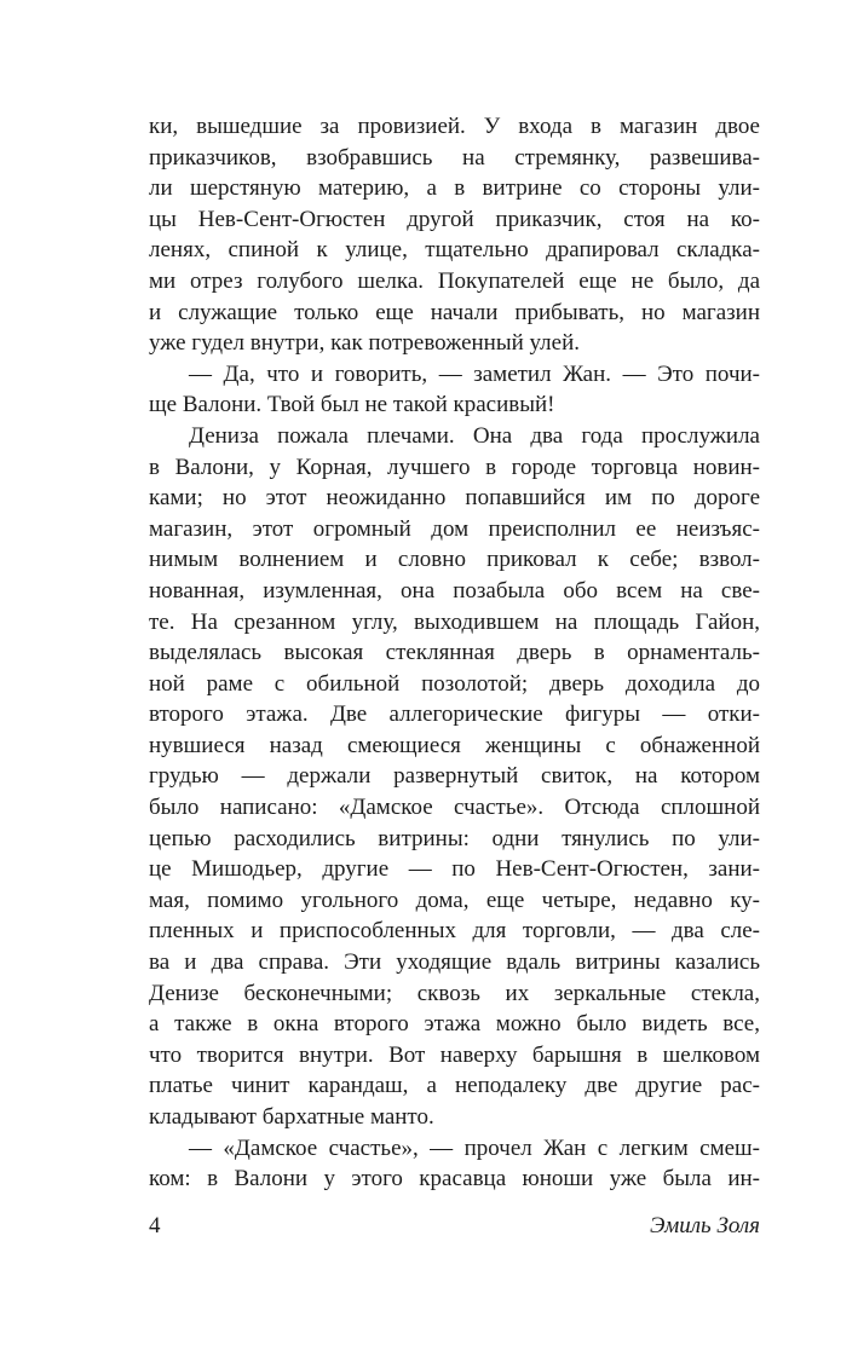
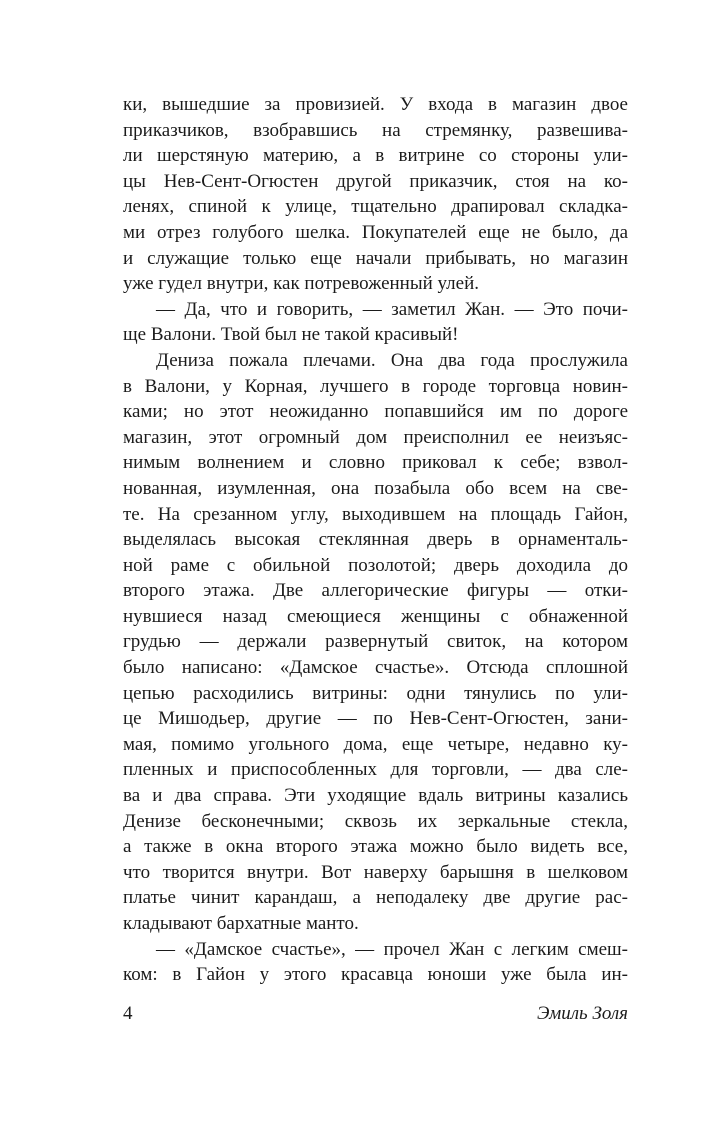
  ки, вышедшие за провизией. У входа в магазин двое
  приказчиков, взобравшись на стремянку, развешива-
  ли шерстяную материю, а в витрине со стороны ули-
  цы Нев-Сент-Огюстен другой приказчик, стоя на ко-
  ленях, спиной к улице, тщательно драпировал складка-
  ми отрез голубого шелка. Покупателей еще не было, да
  и служащие только еще начали прибывать, но магазин
  уже гудел внутри, как потревоженный улей.
  — Да, что и говорить, — заметил Жан. — Это почи-
  ще Валони. Твой был не такой красивый!
  Дениза пожала плечами. Она два года прослужила
  в Валони, у Корная, лучшего в городе торговца новин-
  ками; но этот неожиданно попавшийся им по дороге
  магазин, этот огромный дом преисполнил ее неизъяс-
  нимым волнением и словно приковал к себе; взвол-
  нованная, изумленная, она позабыла обо всем на све-
  те. На срезанном углу, выходившем на площадь Гайон,
  выделялась высокая стеклянная дверь в орнаменталь-
  ной раме с обильной позолотой; дверь доходила до
  второго этажа. Две аллегорические фигуры — отки-
  нувшиеся назад смеющиеся женщины с обнаженной
  грудью — держали развернутый свиток, на котором
  было написано: «Дамское счастье». Отсюда сплошной
  цепью расходились витрины: одни тянулись по ули-
  це Мишодьер, другие — по Нев-Сент-Огюстен, зани-
  мая, помимо угольного дома, еще четыре, недавно ку-
  пленных и приспособленных для торговли, — два сле-
  ва и два справа. Эти уходящие вдаль витрины казались
  Денизе бесконечными; сквозь их зеркальные стекла,
  а также в окна второго этажа можно было видеть все,
  что творится внутри. Вот наверху барышня в шелковом
  платье чинит карандаш, а неподалеку две другие рас-
  кладывают бархатные манто.
  — «Дамское счастье», — прочел Жан с легким смеш-
- ком: в Валони у этого красавца юноши уже была ин-
+ ком: в Гайон у этого красавца юноши уже была ин-
  4
  Эмиль Золя
